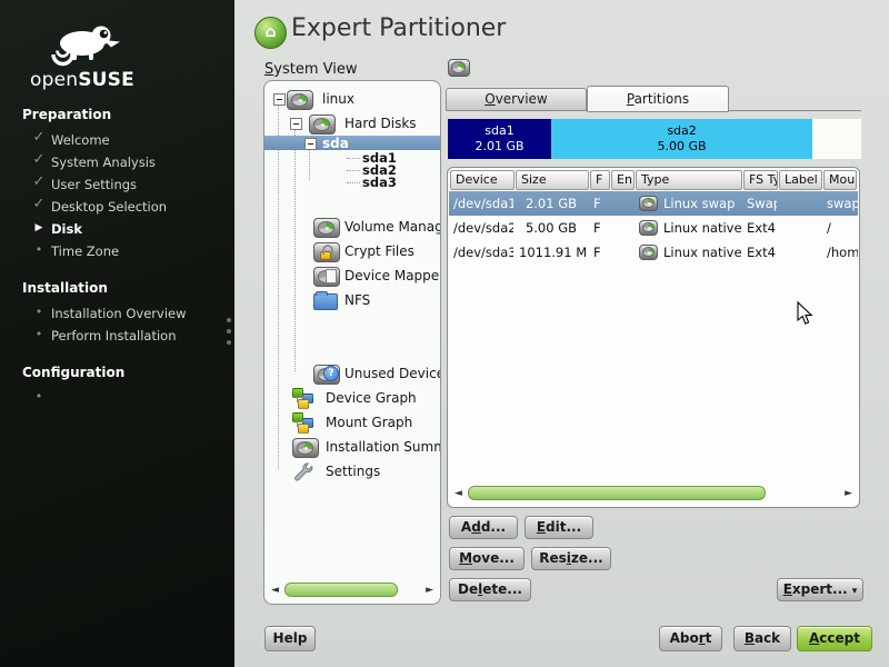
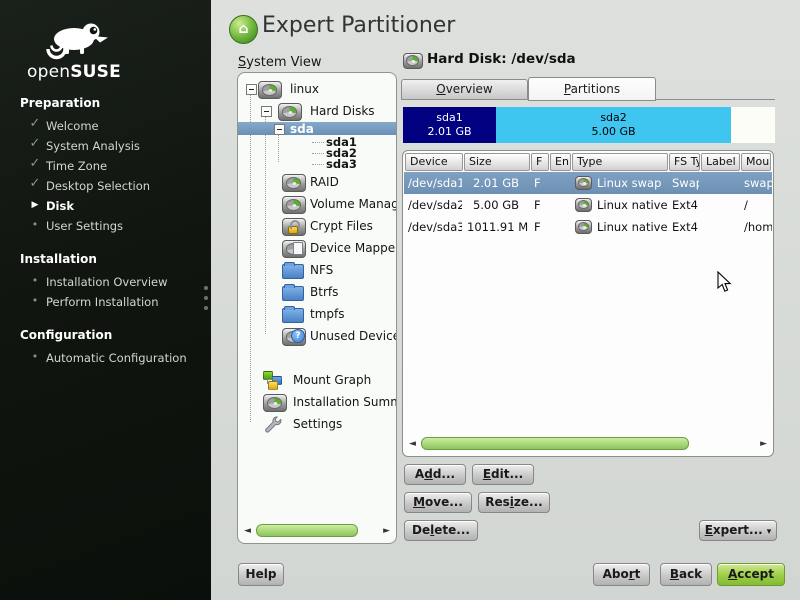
  openSUSE
  Preparation
  ✓
  Welcome
  ✓
  System Analysis
  ✓
- User Settings
+ Time Zone
  ✓
  Desktop Selection
  ▶
  Disk
  •
- Time Zone
+ User Settings
  Installation
  •
  Installation Overview
  •
  Perform Installation
  Configuration
  •
+ Automatic Configuration
  ⌂
  Expert Partitioner
  System View
  linux
  Hard Disks
  sda
  sda1
  sda2
  sda3
+ RAID
  Crypt Files
  Device Mappe
  NFS
+ Btrfs
+ tmpfs
  ?
  Unused Devic
- Device Graph
  Mount Graph
  Installation Sum
  Settings
  ◄
  ►
+ Hard Disk: /dev/sda
  Overview
  Partitions
  sda1
  2.01 GB
  sda2
  5.00 GB
  Device
  Size
  F
  En
  Type
  FS Ty
  Label
  /dev/sda1
  2.01 GB
  F
  Linux swap
  Swa
  swap
  /dev/sda2
  5.00 GB
  F
  Linux native
  Ext4
  /
  /dev/sda3
  1011.91 M
  F
  Linux native
  Ext4
  /hom
  ◄
  ►
  Add...
  Edit...
  Move...
  Resize...
  Delete...
  Expert... ▾
  Help
  Abort
  Back
  Accept
